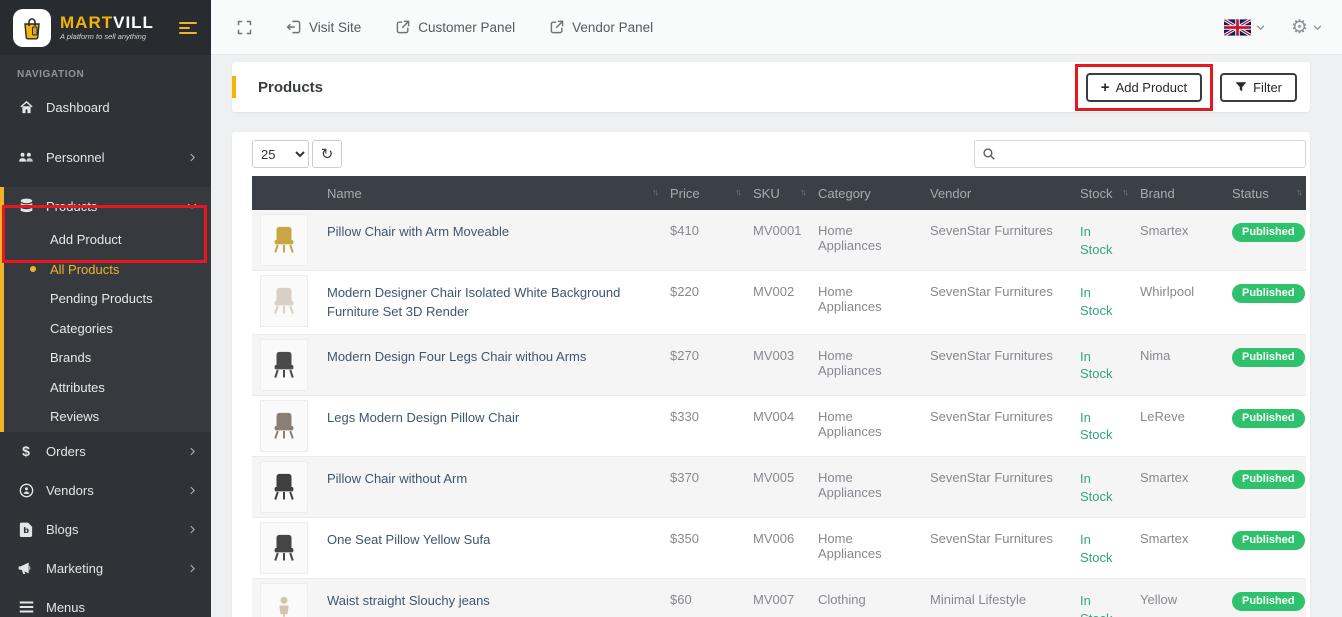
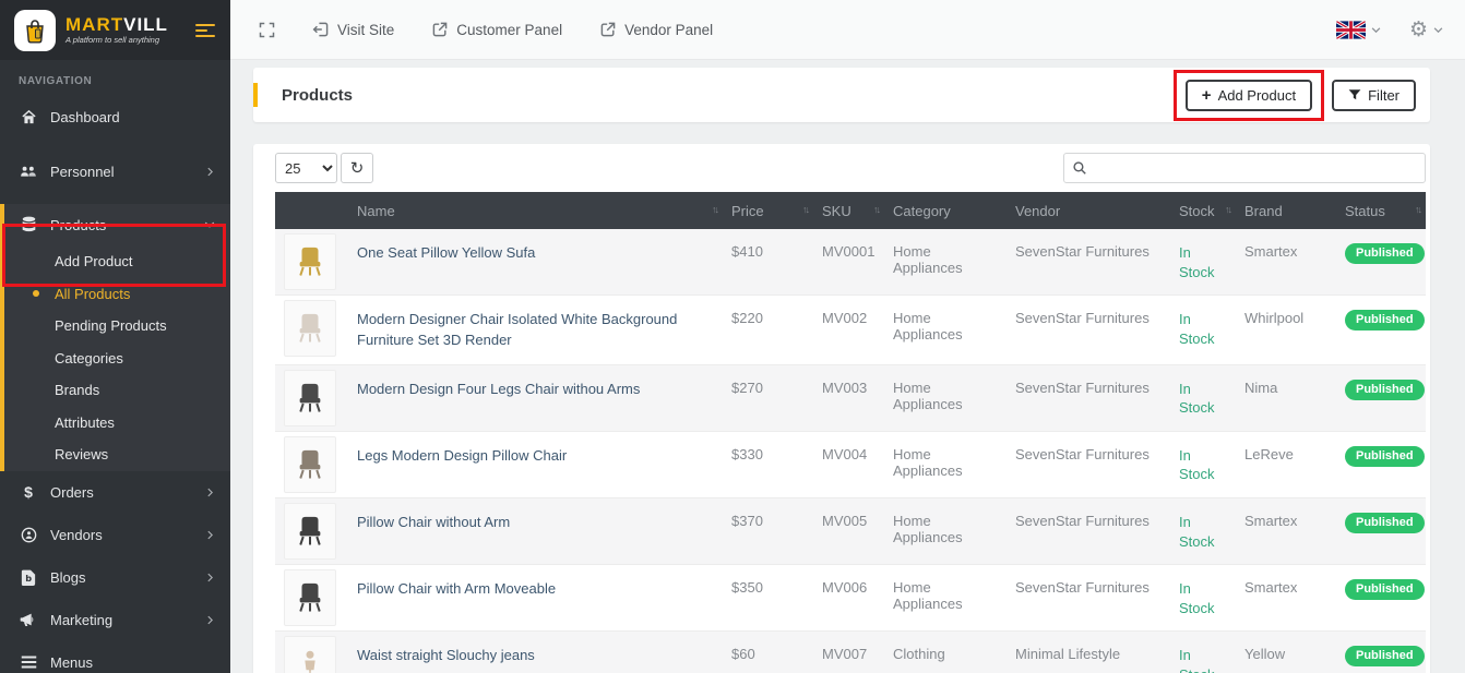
  MARTVILL
  A platform to sell anything
  NAVIGATION
  Dashboard
  Personnel
  Products
  Add Product
  All Products
  Pending Products
  Categories
  Brands
  Attributes
  Reviews
  $
  Orders
  Vendors
  b
  Blogs
  Marketing
  Menus
  Visit Site
  Customer Panel
  Vendor Panel
  ⚙
  Products
  +
  Add Product
  Filter
  25
  ↻
  	Name ↑↓	Price ↑↓	SKU ↑↓	Category	Vendor	Stock ↑↓	Brand	Status ↑↓
- 	Pillow Chair with Arm Moveable	$410	MV0001	Home Appliances	SevenStar Furnitures	In Stock	Smartex	Published
+ 	One Seat Pillow Yellow Sufa	$410	MV0001	Home Appliances	SevenStar Furnitures	In Stock	Smartex	Published
  	Modern Designer Chair Isolated White Background Furniture Set 3D Render	$220	MV002	Home Appliances	SevenStar Furnitures	In Stock	Whirlpool	Published
  	Modern Design Four Legs Chair withou Arms	$270	MV003	Home Appliances	SevenStar Furnitures	In Stock	Nima	Published
  	Legs Modern Design Pillow Chair	$330	MV004	Home Appliances	SevenStar Furnitures	In Stock	LeReve	Published
  	Pillow Chair without Arm	$370	MV005	Home Appliances	SevenStar Furnitures	In Stock	Smartex	Published
- 	One Seat Pillow Yellow Sufa	$350	MV006	Home Appliances	SevenStar Furnitures	In Stock	Smartex	Published
+ 	Pillow Chair with Arm Moveable	$350	MV006	Home Appliances	SevenStar Furnitures	In Stock	Smartex	Published
  	Waist straight Slouchy jeans	$60	MV007	Clothing	Minimal Lifestyle	In	Yellow	Published
